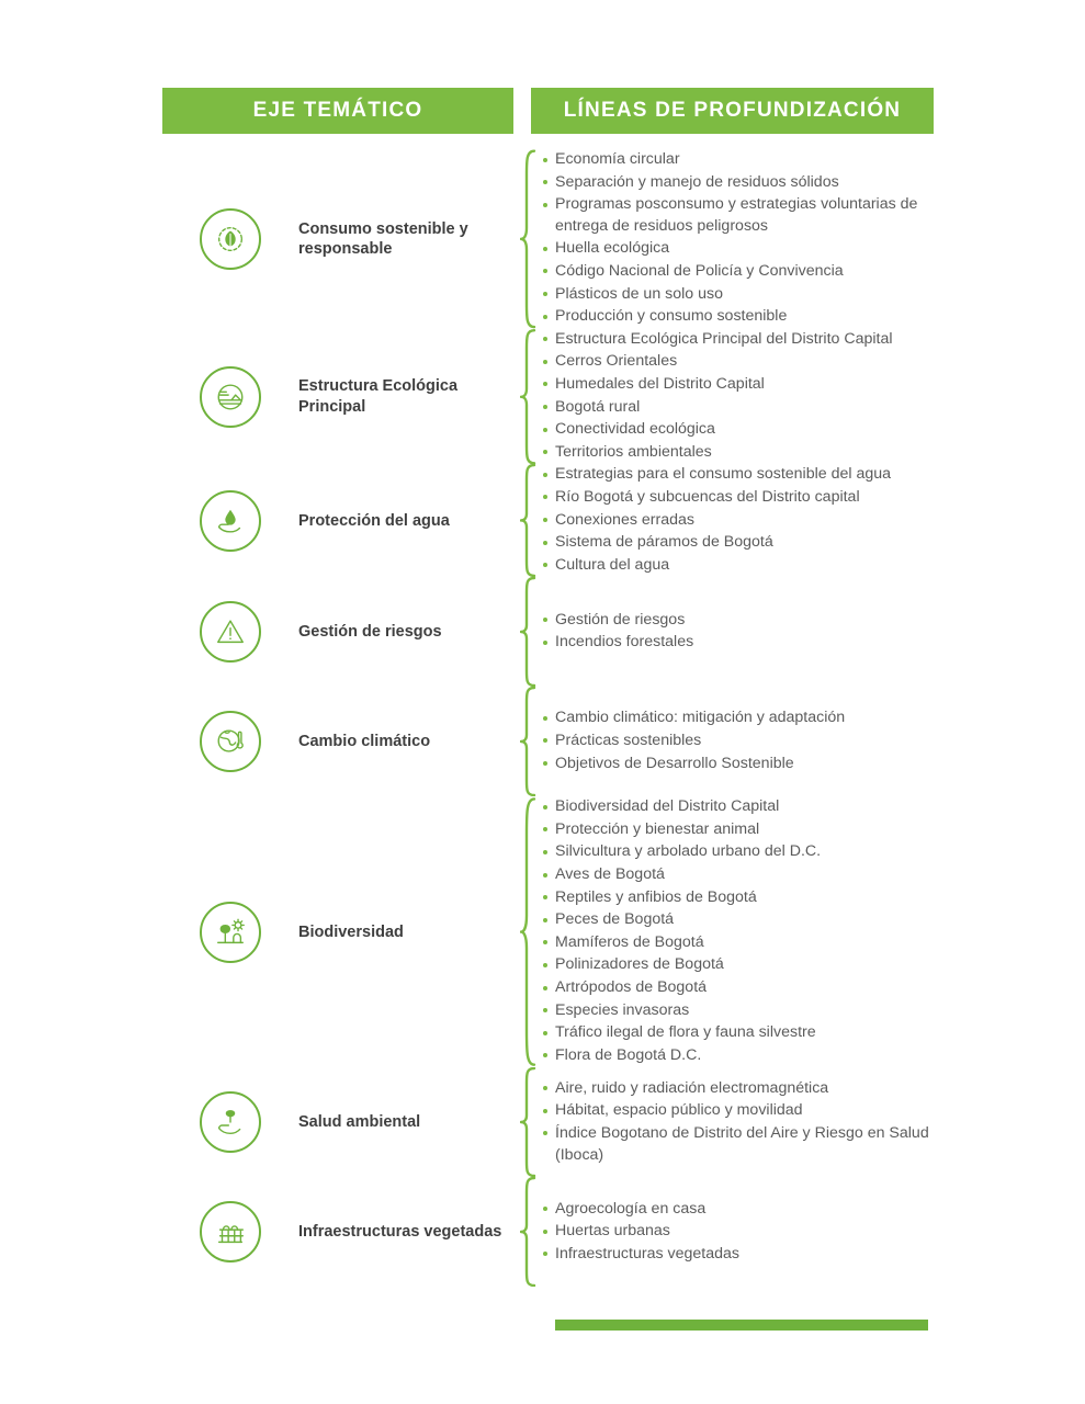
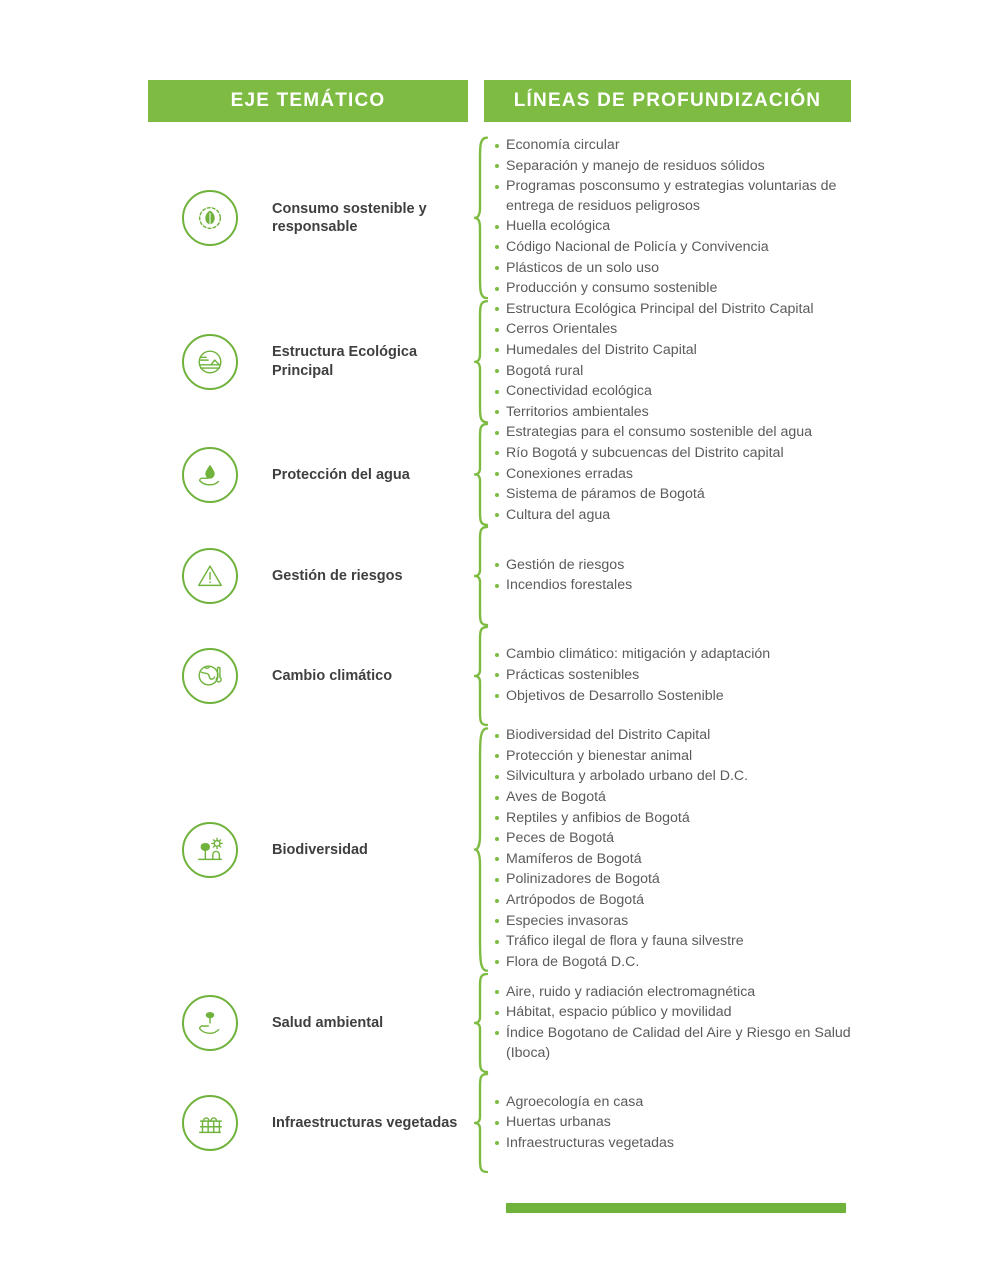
  EJE TEMÁTICO
  LÍNEAS DE PROFUNDIZACIÓN
  Consumo sostenible y responsable
  Economía circular
  Separación y manejo de residuos sólidos
  Programas posconsumo y estrategias voluntarias de entrega de residuos peligrosos
  Huella ecológica
  Código Nacional de Policía y Convivencia
  Plásticos de un solo uso
  Producción y consumo sostenible
  Estructura Ecológica Principal
  Estructura Ecológica Principal del Distrito Capital
  Cerros Orientales
  Humedales del Distrito Capital
  Bogotá rural
  Conectividad ecológica
  Territorios ambientales
  Protección del agua
  Estrategias para el consumo sostenible del agua
  Río Bogotá y subcuencas del Distrito capital
  Conexiones erradas
  Sistema de páramos de Bogotá
  Cultura del agua
  Gestión de riesgos
  Gestión de riesgos
  Incendios forestales
  Cambio climático
  Cambio climático: mitigación y adaptación
  Prácticas sostenibles
  Objetivos de Desarrollo Sostenible
  Biodiversidad
  Biodiversidad del Distrito Capital
  Protección y bienestar animal
  Silvicultura y arbolado urbano del D.C.
  Aves de Bogotá
  Reptiles y anfibios de Bogotá
  Peces de Bogotá
  Mamíferos de Bogotá
  Polinizadores de Bogotá
  Artrópodos de Bogotá
  Especies invasoras
  Tráfico ilegal de flora y fauna silvestre
  Flora de Bogotá D.C.
  Salud ambiental
  Aire, ruido y radiación electromagnética
  Hábitat, espacio público y movilidad
- Índice Bogotano de Distrito del Aire y Riesgo en Salud (Iboca)
+ Índice Bogotano de Calidad del Aire y Riesgo en Salud (Iboca)
  Infraestructuras vegetadas
  Agroecología en casa
  Huertas urbanas
  Infraestructuras vegetadas
